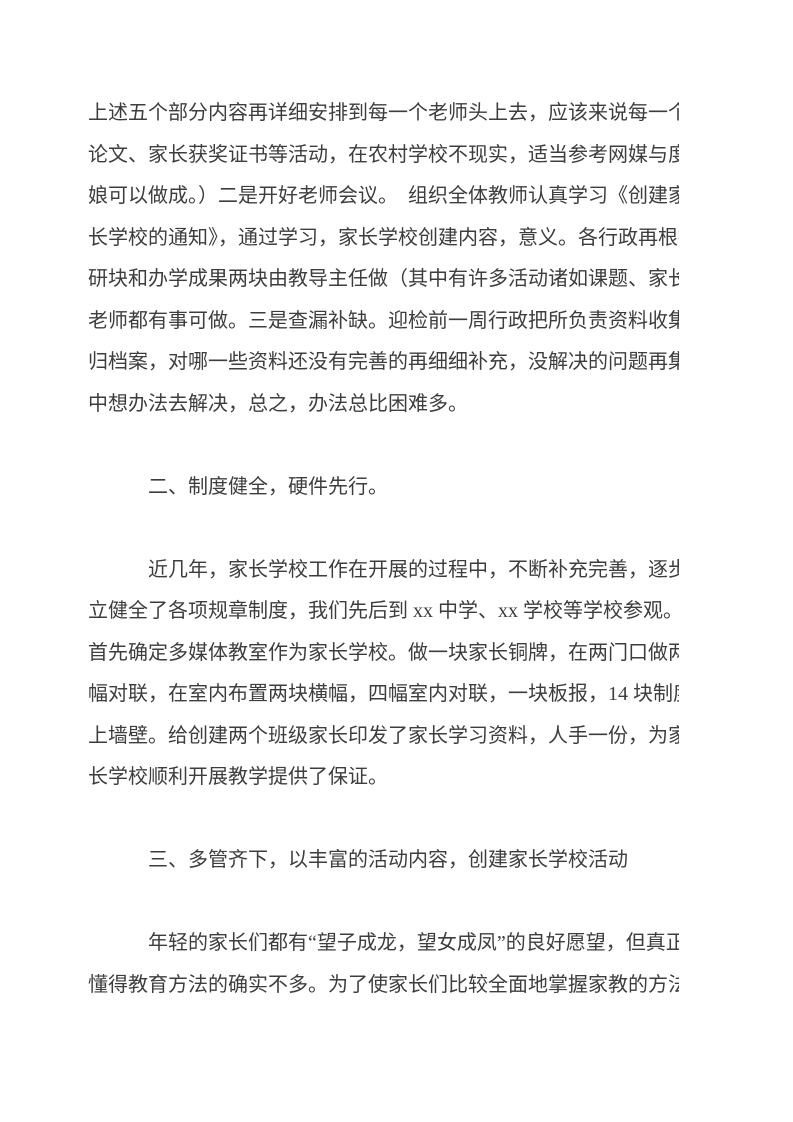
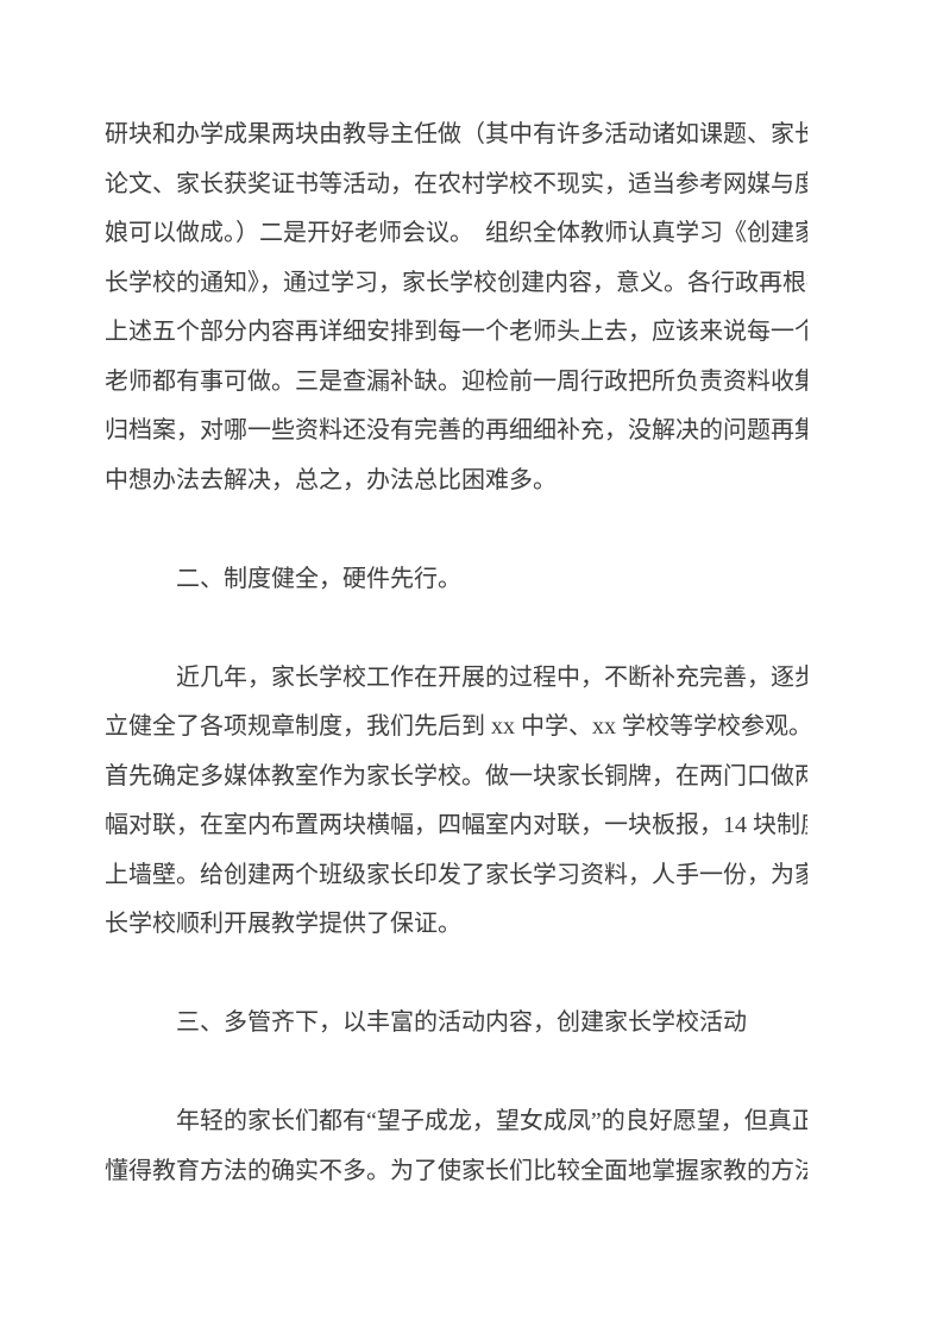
- 上述五个部分内容再详细安排到每一个老师头上去，应该来说每一个
+ 研块和办学成果两块由教导主任做（其中有许多活动诸如课题、家长
  论文、家长获奖证书等活动，在农村学校不现实，适当参考网媒与度
  娘可以做成。）二是开好老师会议。 组织全体教师认真学习《创建家
  长学校的通知》，通过学习，家长学校创建内容，意义。各行政再根
- 研块和办学成果两块由教导主任做（其中有许多活动诸如课题、家长
+ 上述五个部分内容再详细安排到每一个老师头上去，应该来说每一个
  老师都有事可做。三是查漏补缺。迎检前一周行政把所负责资料收集
  归档案，对哪一些资料还没有完善的再细细补充，没解决的问题再集
  中想办法去解决，总之，办法总比困难多。
  二、制度健全，硬件先行。
  近几年，家长学校工作在开展的过程中，不断补充完善，逐步
  立健全了各项规章制度，我们先后到 xx 中学、xx 学校等学校参观。
  首先确定多媒体教室作为家长学校。做一块家长铜牌，在两门口做两
  幅对联，在室内布置两块横幅，四幅室内对联，一块板报，14 块制
  上墙壁。给创建两个班级家长印发了家长学习资料，人手一份，为家
  长学校顺利开展教学提供了保证。
  三、多管齐下，以丰富的活动内容，创建家长学校活动
  年轻的家长们都有“望子成龙，望女成凤”的良好愿望，但真正
  懂得教育方法的确实不多。为了使家长们比较全面地掌握家教的方法
